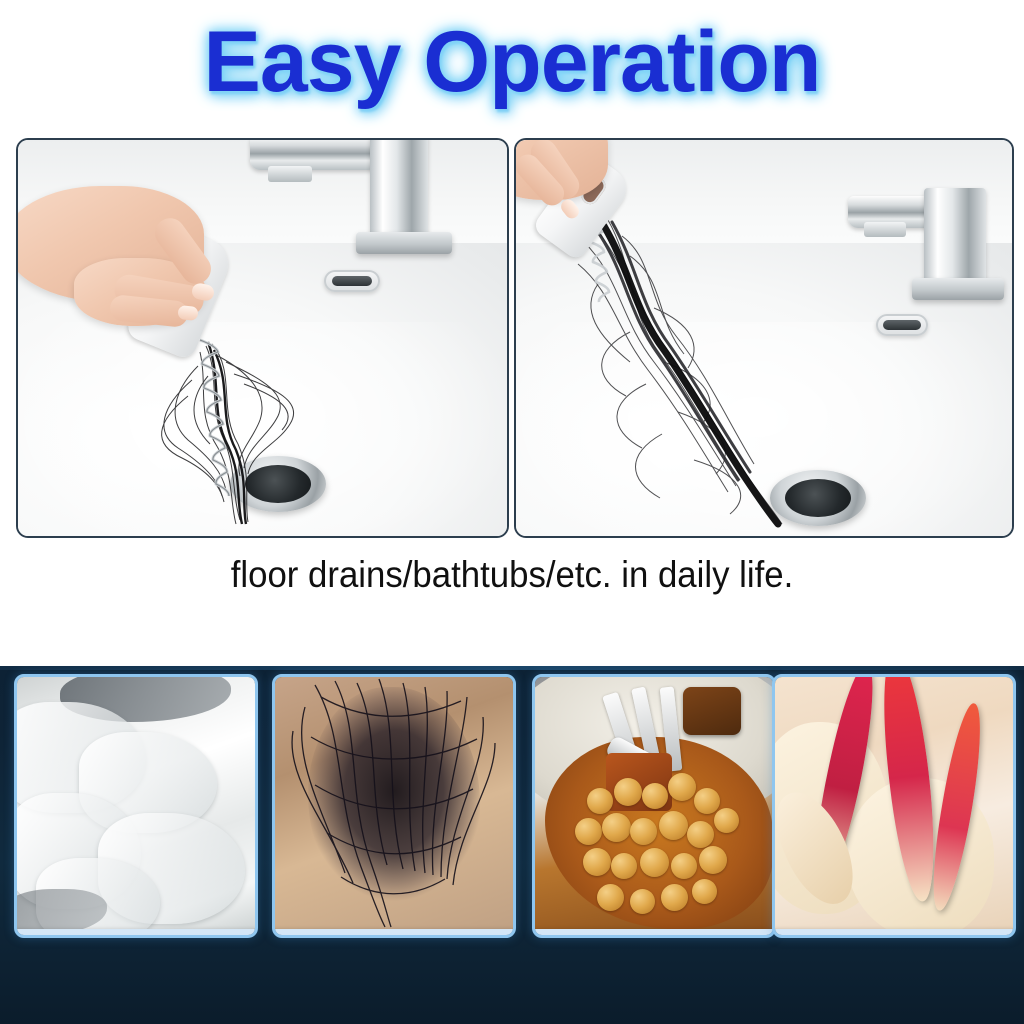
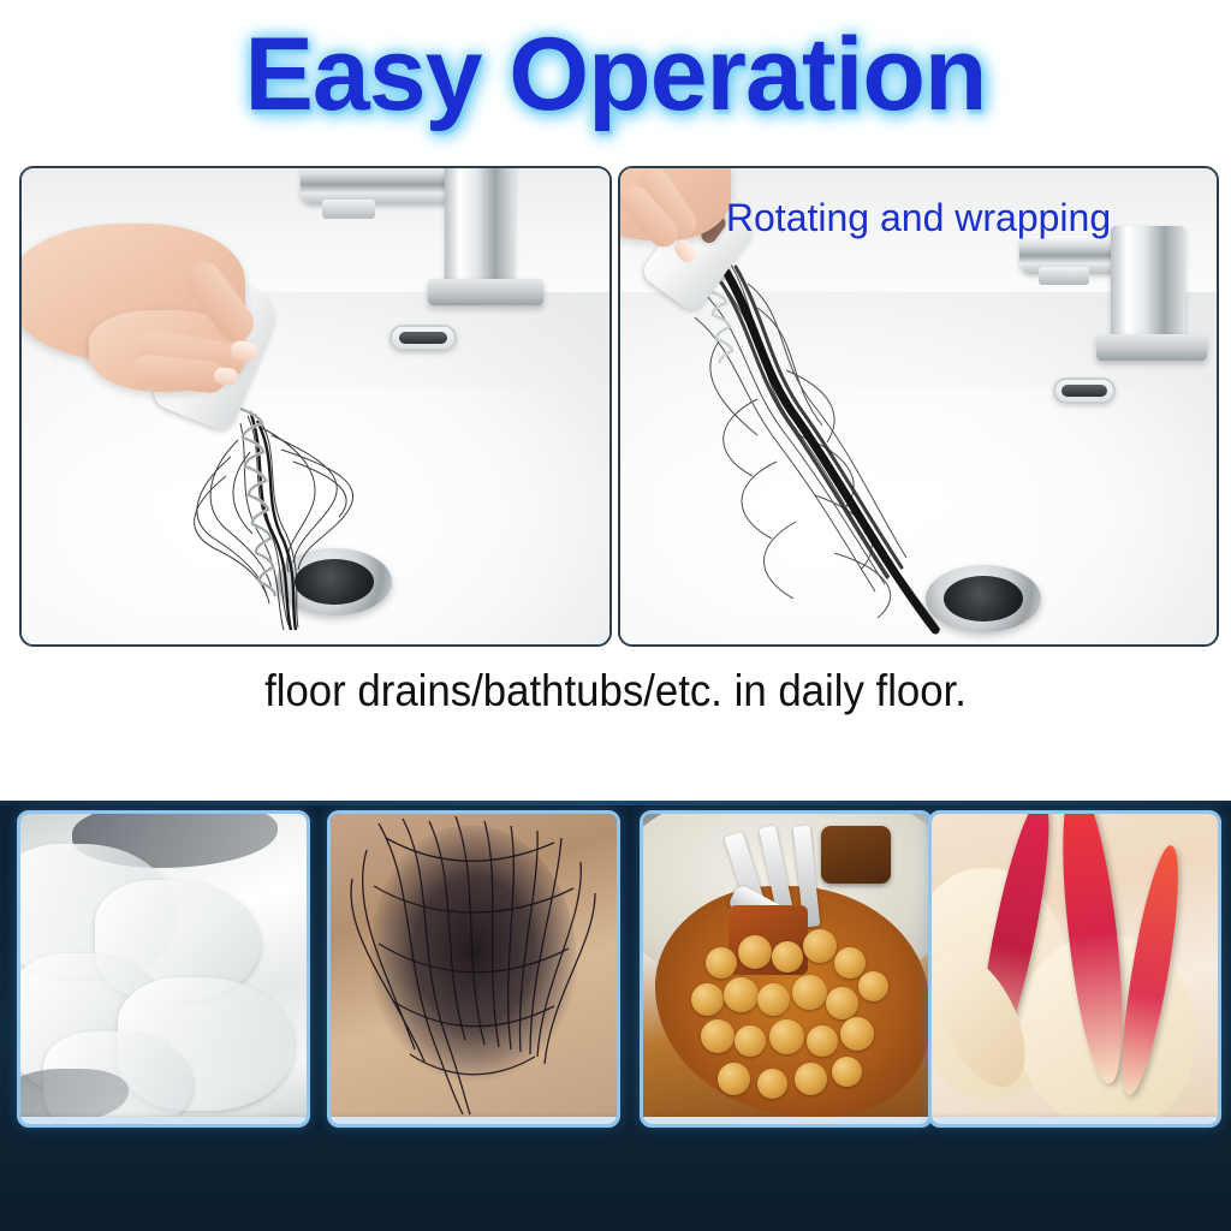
  Easy Operation
+ Rotating and wrapping
- floor drains/bathtubs/etc. in daily life.
+ floor drains/bathtubs/etc. in daily floor.
